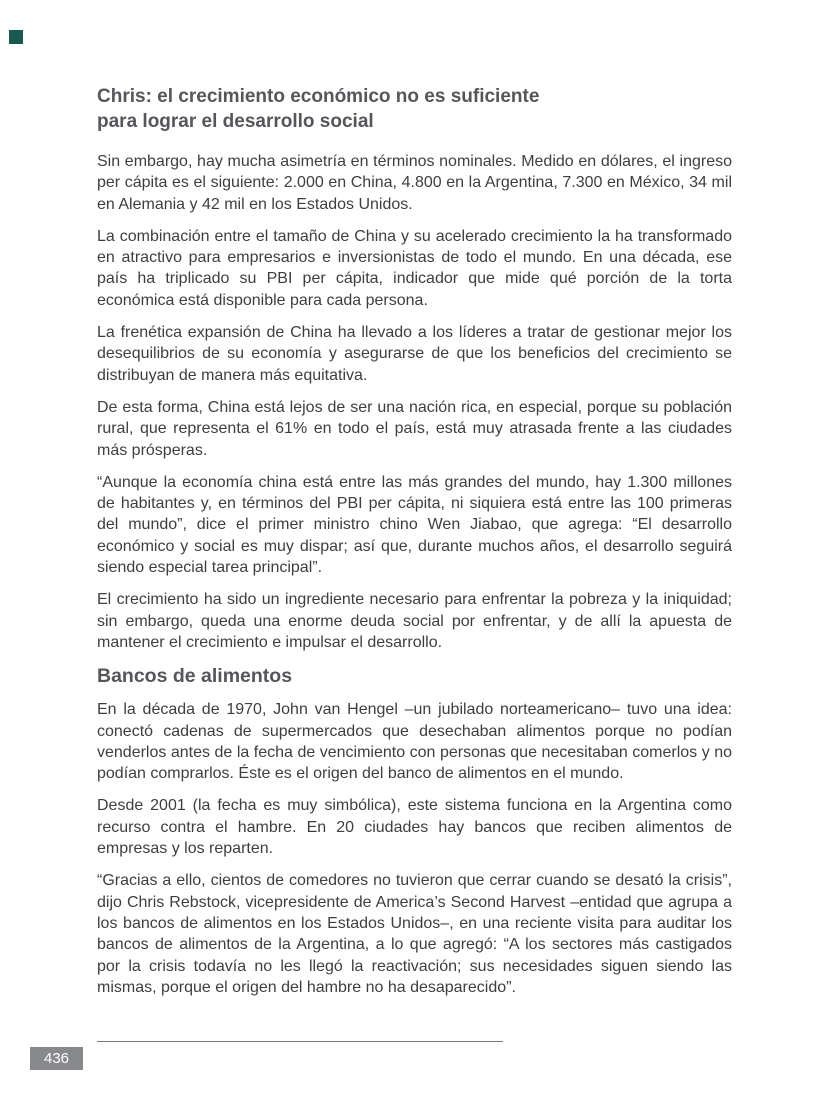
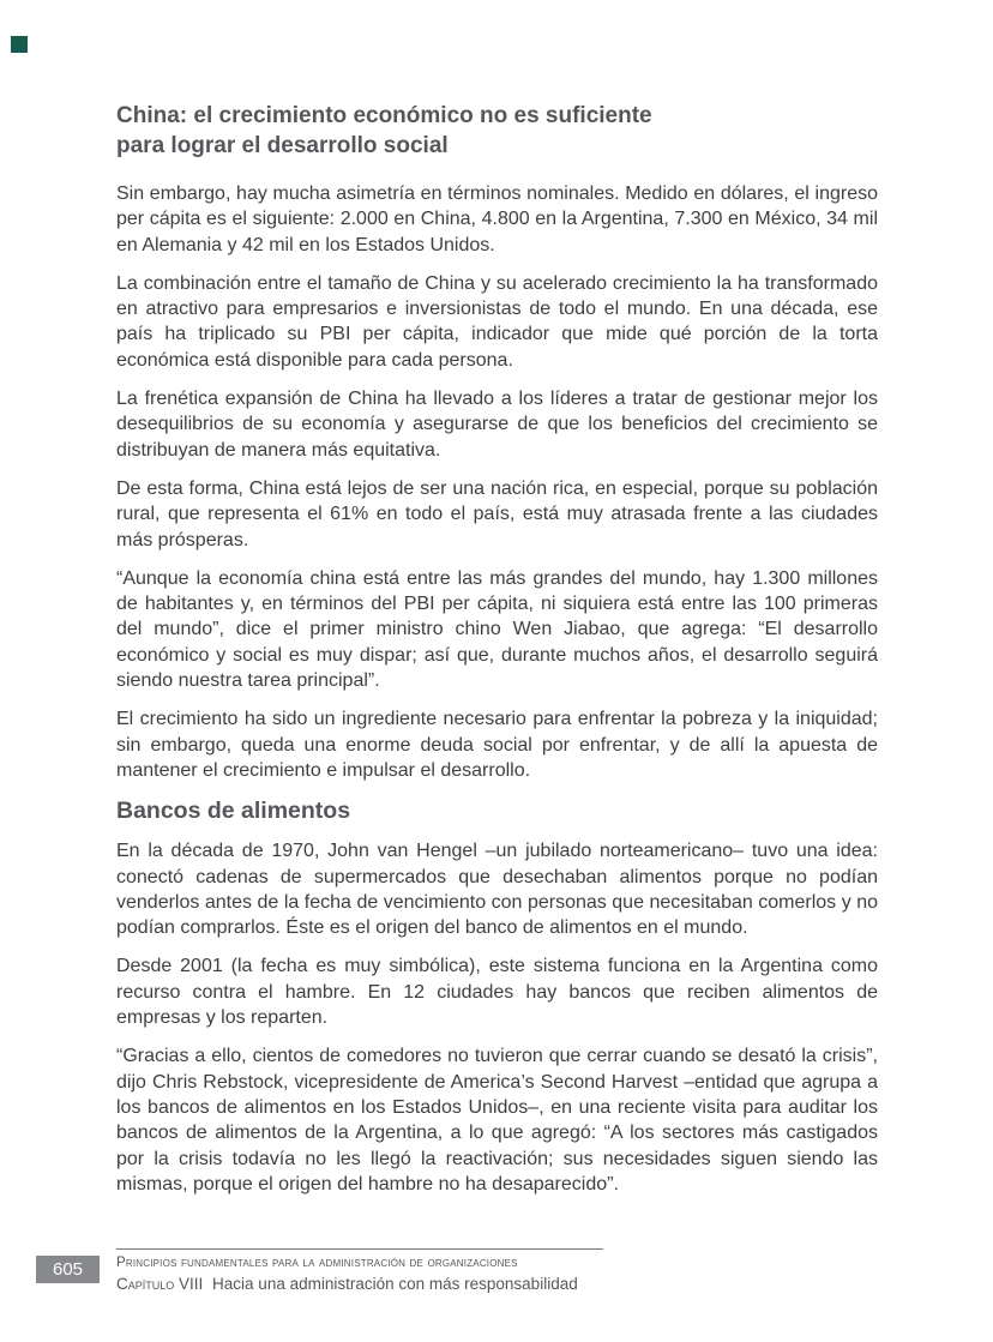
- Chris: el crecimiento económico no es suficiente
+ China: el crecimiento económico no es suficiente
  para lograr el desarrollo social
  Sin embargo, hay mucha asimetría en términos nominales. Medido en dólares, el ingreso per cápita es el siguiente: 2.000 en China, 4.800 en la Argentina, 7.300 en México, 34 mil en Alemania y 42 mil en los Estados Unidos.
  La combinación entre el tamaño de China y su acelerado crecimiento la ha transformado en atractivo para empresarios e inversionistas de todo el mundo. En una década, ese país ha triplicado su PBI per cápita, indicador que mide qué porción de la torta económica está disponible para cada persona.
  La frenética expansión de China ha llevado a los líderes a tratar de gestionar mejor los desequilibrios de su economía y asegurarse de que los beneficios del crecimiento se distribuyan de manera más equitativa.
  De esta forma, China está lejos de ser una nación rica, en especial, porque su población rural, que representa el 61% en todo el país, está muy atrasada frente a las ciudades más prósperas.
- “Aunque la economía china está entre las más grandes del mundo, hay 1.300 millones de habitantes y, en términos del PBI per cápita, ni siquiera está entre las 100 primeras del mundo”, dice el primer ministro chino Wen Jiabao, que agrega: “El desarrollo económico y social es muy dispar; así que, durante muchos años, el desarrollo seguirá siendo especial tarea principal”.
+ “Aunque la economía china está entre las más grandes del mundo, hay 1.300 millones de habitantes y, en términos del PBI per cápita, ni siquiera está entre las 100 primeras del mundo”, dice el primer ministro chino Wen Jiabao, que agrega: “El desarrollo económico y social es muy dispar; así que, durante muchos años, el desarrollo seguirá siendo nuestra tarea principal”.
  El crecimiento ha sido un ingrediente necesario para enfrentar la pobreza y la iniquidad; sin embargo, queda una enorme deuda social por enfrentar, y de allí la apuesta de mantener el crecimiento e impulsar el desarrollo.
  Bancos de alimentos
  En la década de 1970, John van Hengel –un jubilado norteamericano– tuvo una idea: conectó cadenas de supermercados que desechaban alimentos porque no podían venderlos antes de la fecha de vencimiento con personas que necesitaban comerlos y no podían comprarlos. Éste es el origen del banco de alimentos en el mundo.
- Desde 2001 (la fecha es muy simbólica), este sistema funciona en la Argentina como recurso contra el hambre. En 20 ciudades hay bancos que reciben alimentos de empresas y los reparten.
+ Desde 2001 (la fecha es muy simbólica), este sistema funciona en la Argentina como recurso contra el hambre. En 12 ciudades hay bancos que reciben alimentos de empresas y los reparten.
  “Gracias a ello, cientos de comedores no tuvieron que cerrar cuando se desató la crisis”, dijo Chris Rebstock, vicepresidente de America’s Second Harvest –entidad que agrupa a los bancos de alimentos en los Estados Unidos–, en una reciente visita para auditar los bancos de alimentos de la Argentina, a lo que agregó: “A los sectores más castigados por la crisis todavía no les llegó la reactivación; sus necesidades siguen siendo las mismas, porque el origen del hambre no ha desaparecido”.
- 436
+ 605
+ Principios fundamentales para la administración de organizaciones
+ Capítulo VIII Hacia una administración con más responsabilidad
